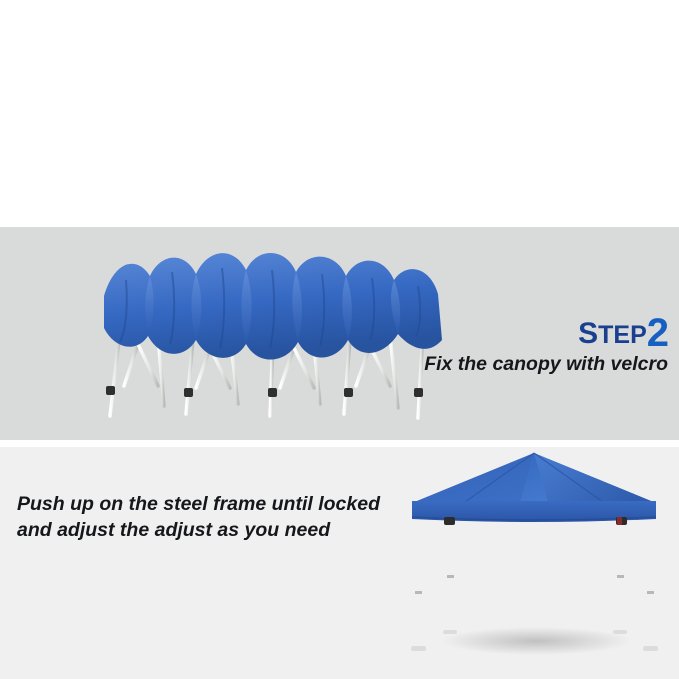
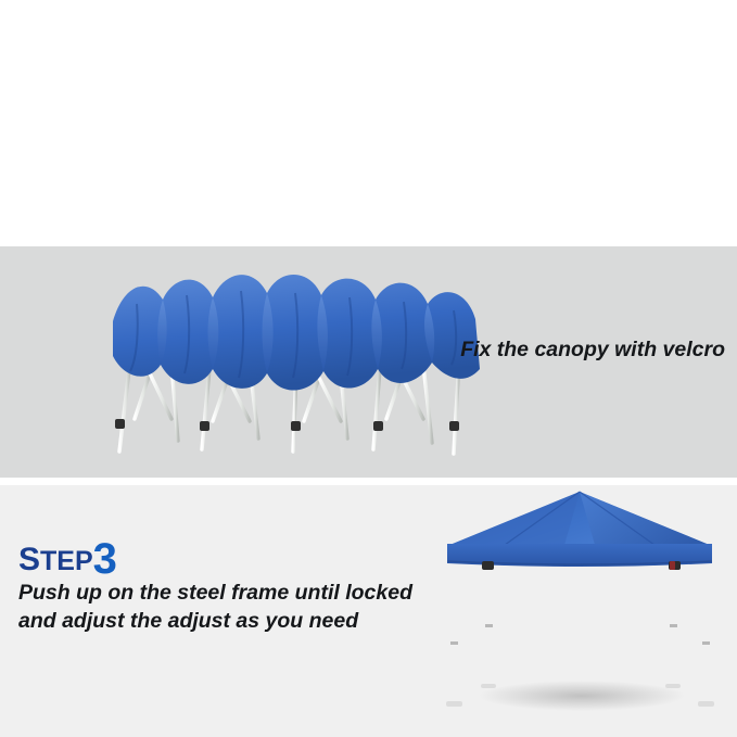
- STEP2
  Fix the canopy with velcro
+ STEP3
  Push up on the steel frame until locked
  and adjust the adjust as you need
